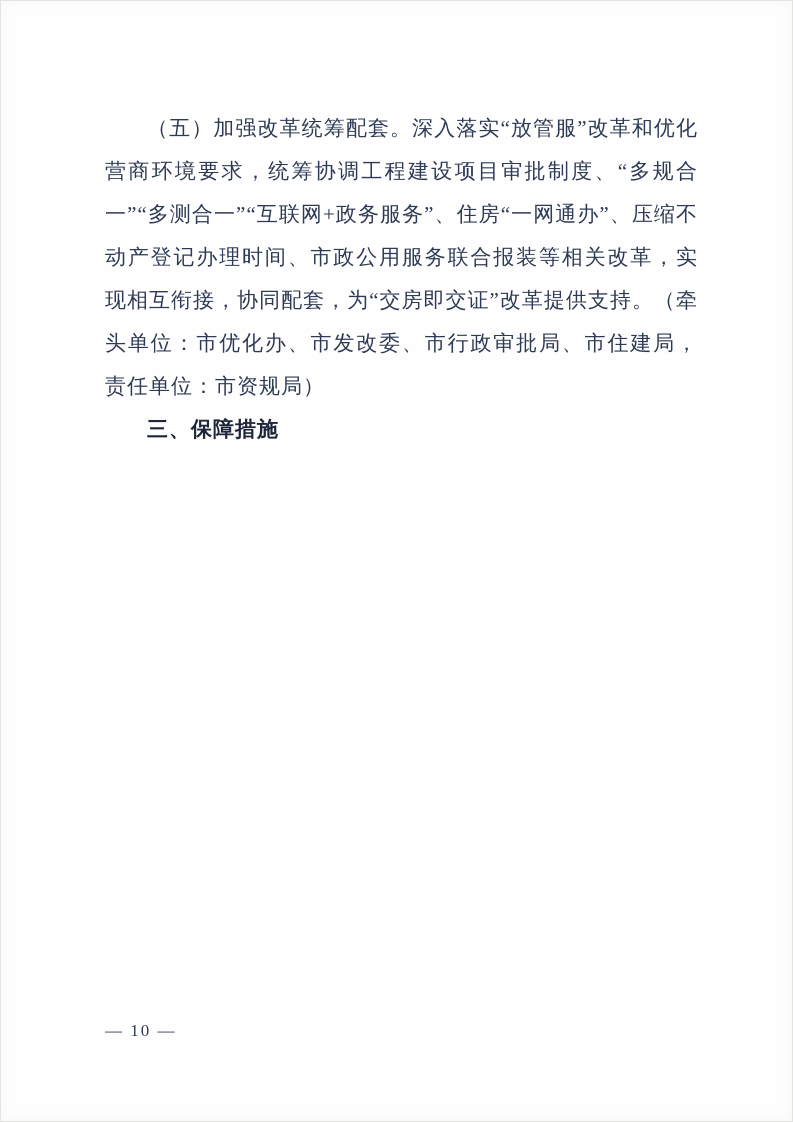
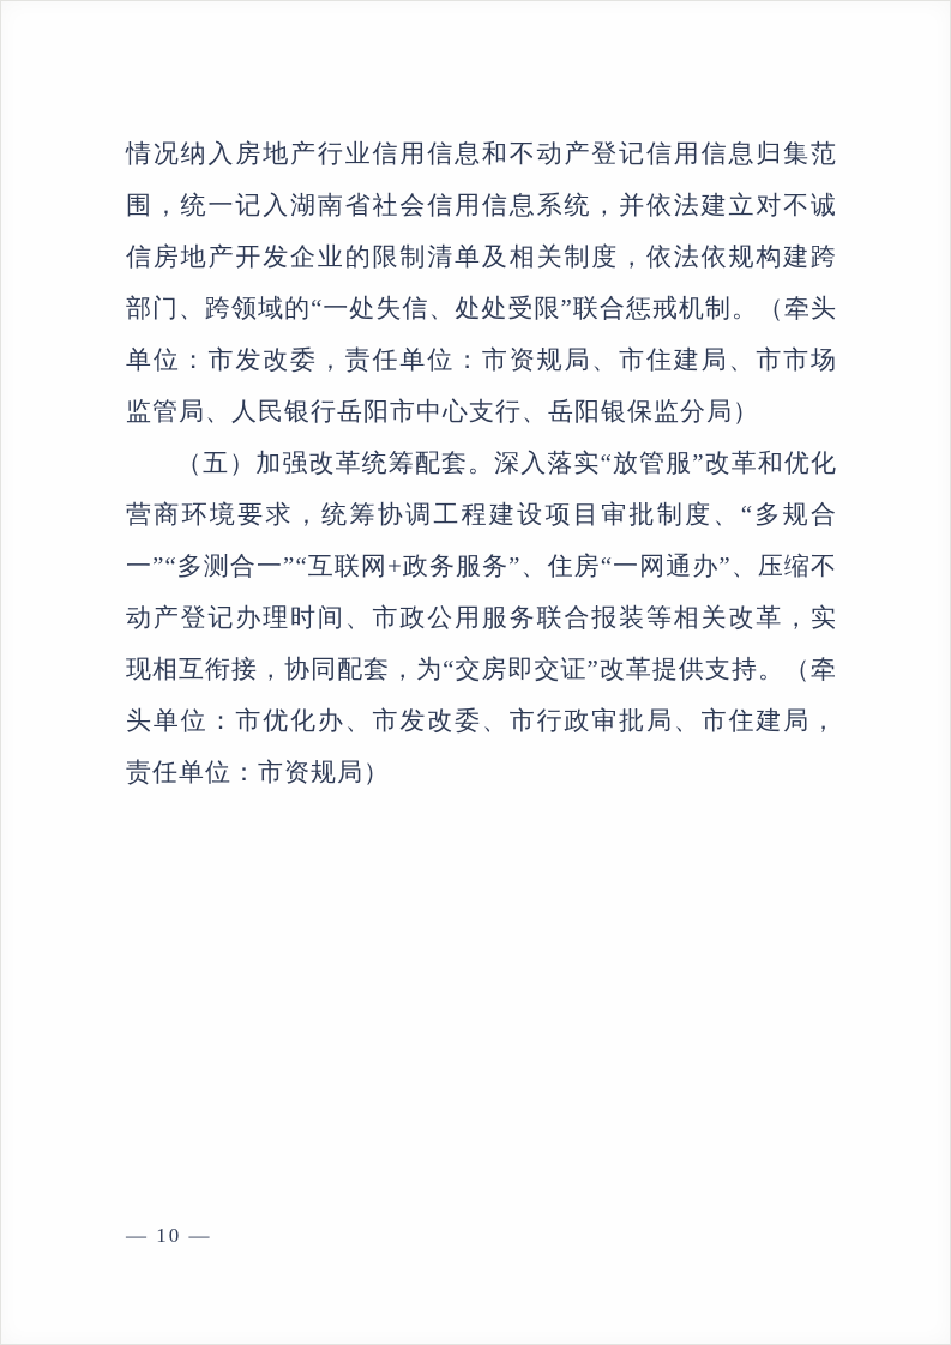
+ 情况纳入房地产行业信用信息和不动产登记信用信息归集范围，统一记入湖南省社会信用信息系统，并依法建立对不诚信房地产开发企业的限制清单及相关制度，依法依规构建跨部门、跨领域的“一处失信、处处受限”联合惩戒机制。（牵头单位：市发改委，责任单位：市资规局、市住建局、市市场监管局、人民银行岳阳市中心支行、岳阳银保监分局）
  （五）加强改革统筹配套。深入落实“放管服”改革和优化营商环境要求，统筹协调工程建设项目审批制度、“多规合一”“多测合一”“互联网+政务服务”、住房“一网通办”、压缩不动产登记办理时间、市政公用服务联合报装等相关改革，实现相互衔接，协同配套，为“交房即交证”改革提供支持。（牵头单位：市优化办、市发改委、市行政审批局、市住建局，责任单位：市资规局）
- 三、保障措施
  — 10 —
